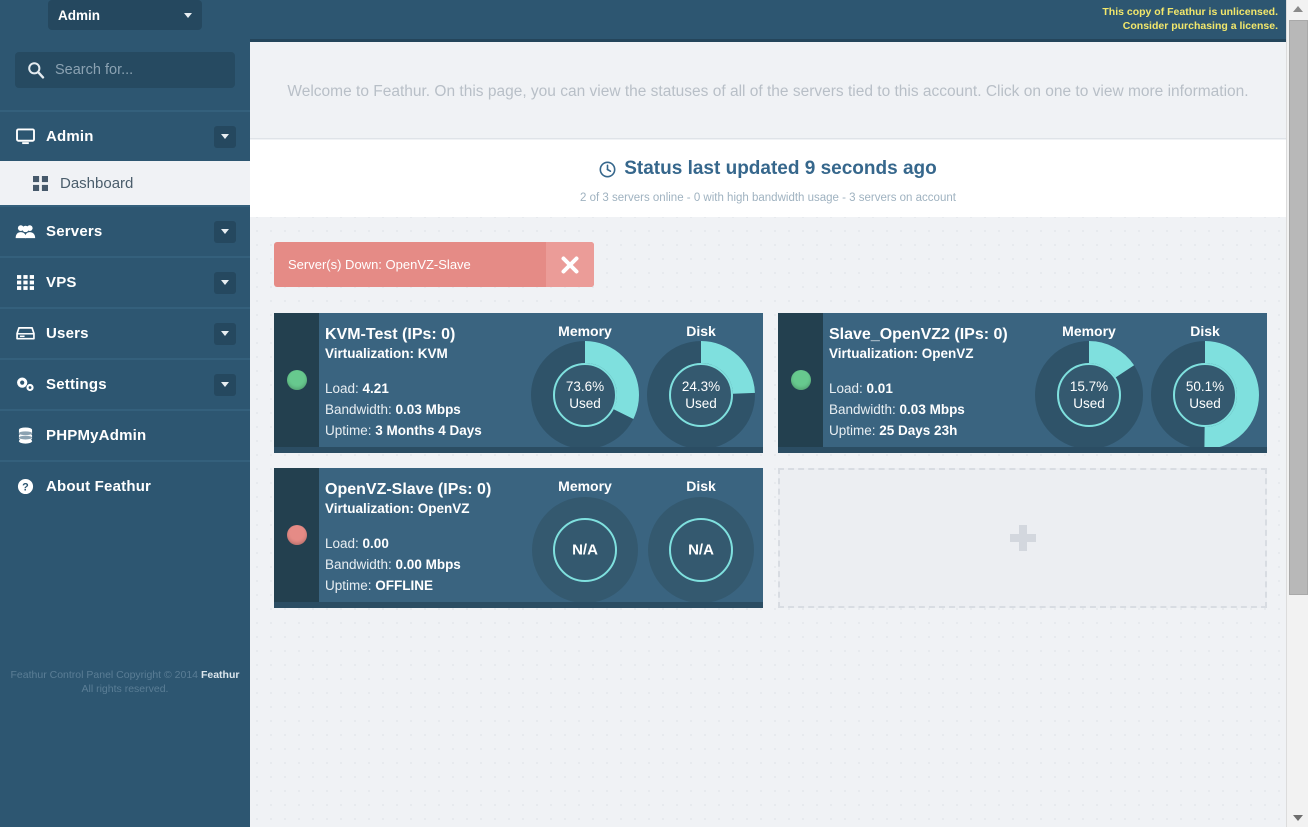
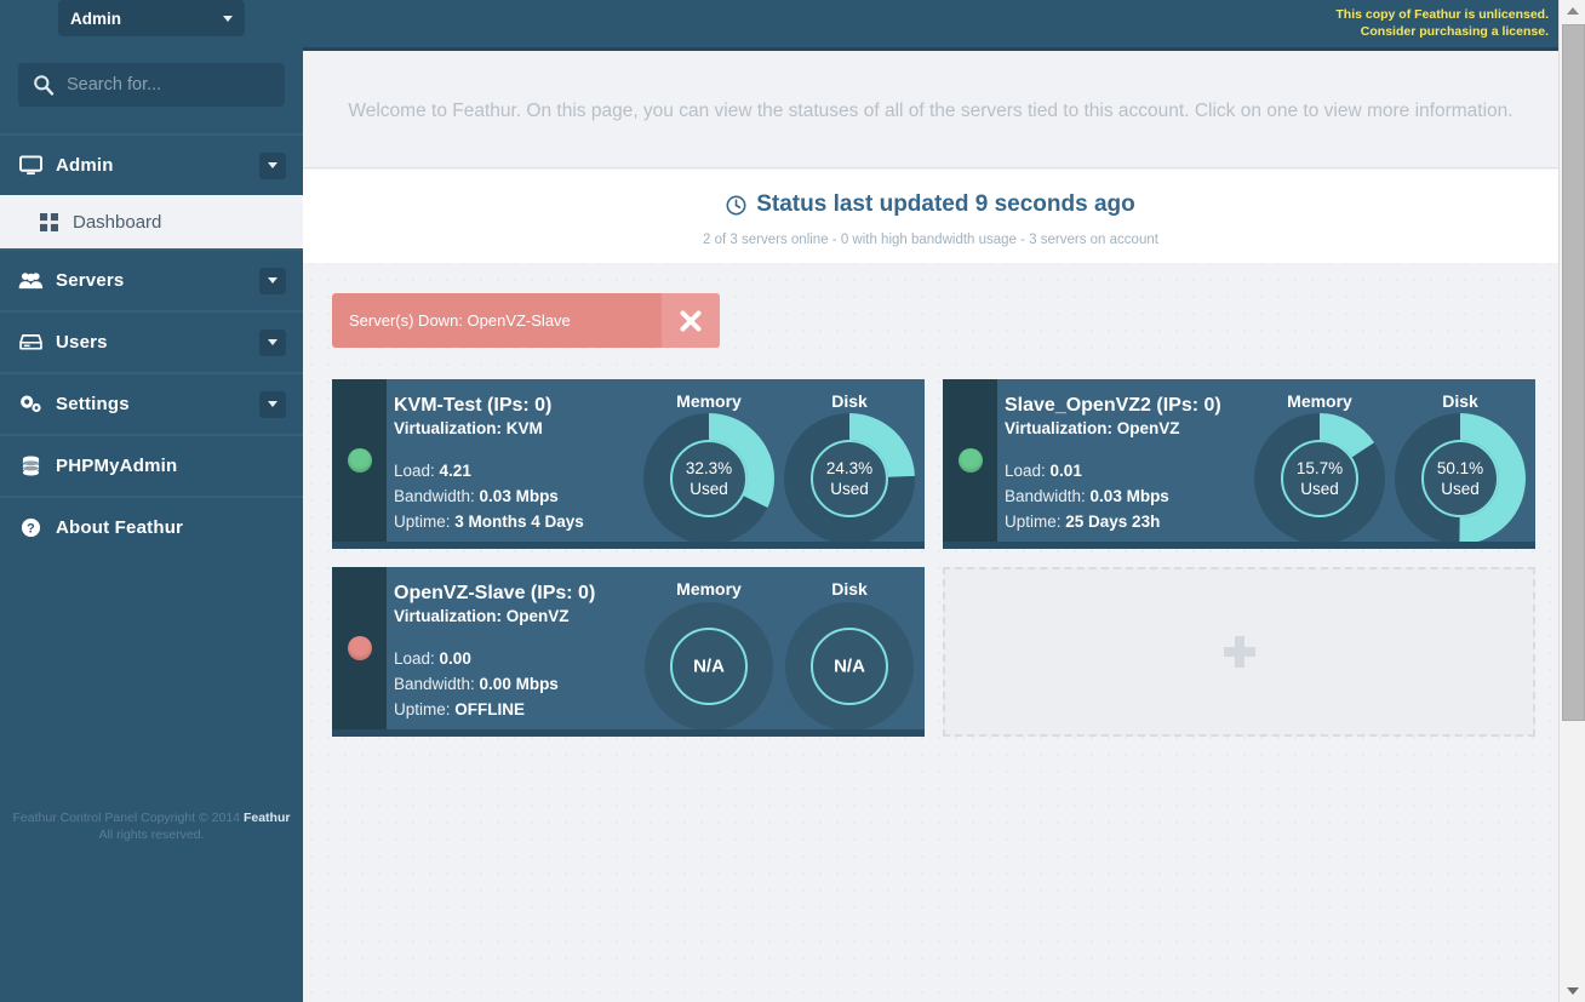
  Admin
  Search for...
  Admin
  Dashboard
  Servers
- VPS
  Users
  Settings
  PHPMyAdmin
  ?
  About Feathur
  Feathur Control Panel Copyright © 2014 Feathur
  All rights reserved.
  This copy of Feathur is unlicensed.
  Consider purchasing a license.
  Welcome to Feathur. On this page, you can view the statuses of all of the servers tied to this account. Click on one to view more information.
  Status last updated 9 seconds ago
  2 of 3 servers online - 0 with high bandwidth usage - 3 servers on account
  Server(s) Down: OpenVZ-Slave
  KVM-Test (IPs: 0)
  Virtualization: KVM
  Load: 4.21
  Bandwidth: 0.03 Mbps
  Uptime: 3 Months 4 Days
  Memory
- 73.6%
+ 32.3%
  Used
  Disk
  24.3%
  Used
  Slave_OpenVZ2 (IPs: 0)
  Virtualization: OpenVZ
  Load: 0.01
  Bandwidth: 0.03 Mbps
  Uptime: 25 Days 23h
  Memory
  15.7%
  Used
  Disk
  50.1%
  Used
  OpenVZ-Slave (IPs: 0)
  Virtualization: OpenVZ
  Load: 0.00
  Bandwidth: 0.00 Mbps
  Uptime: OFFLINE
  Memory
  N/A
  Disk
  N/A
